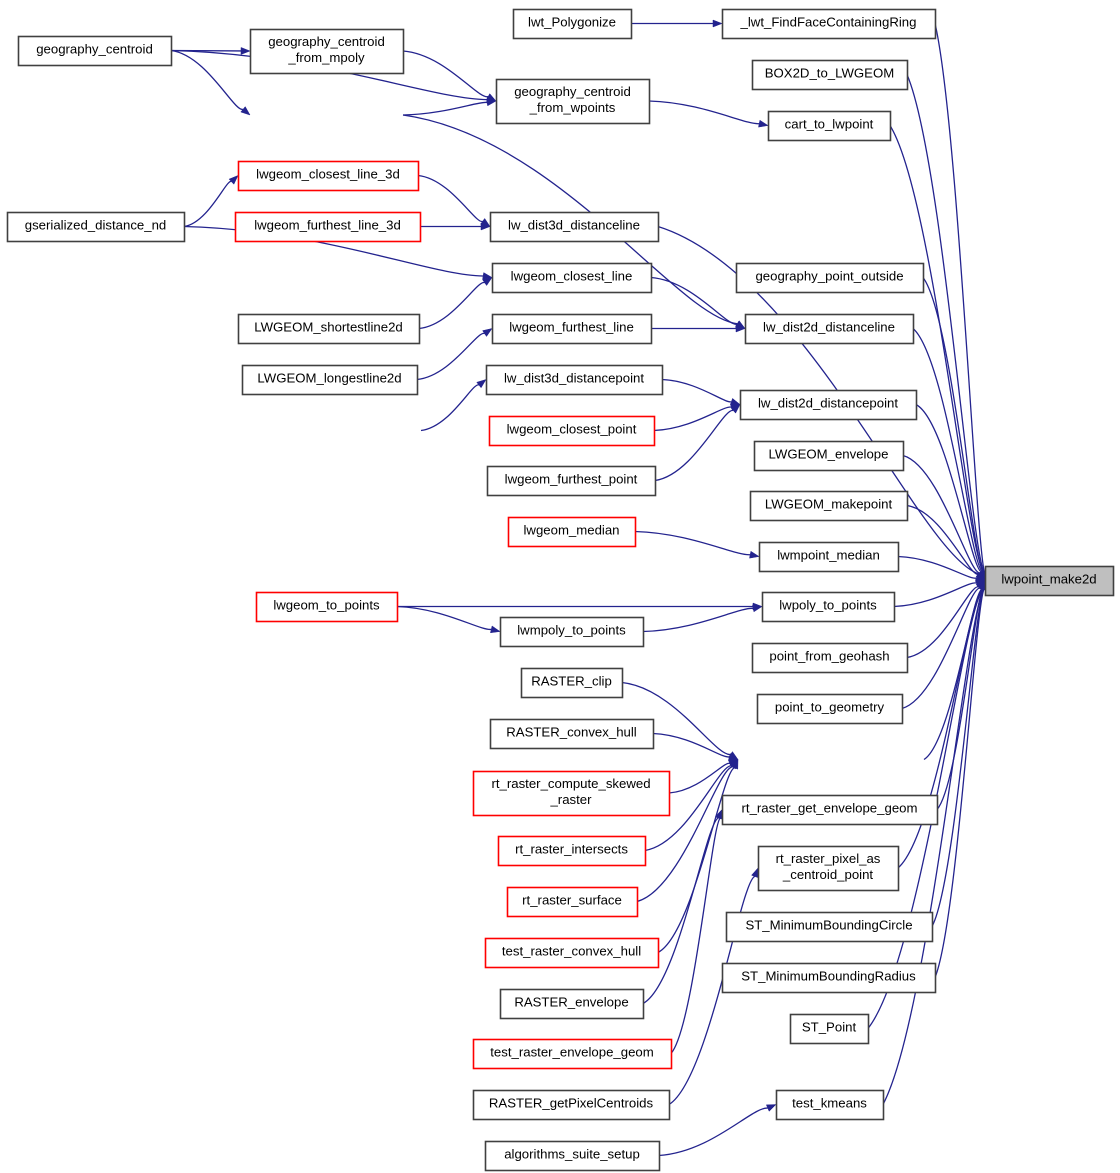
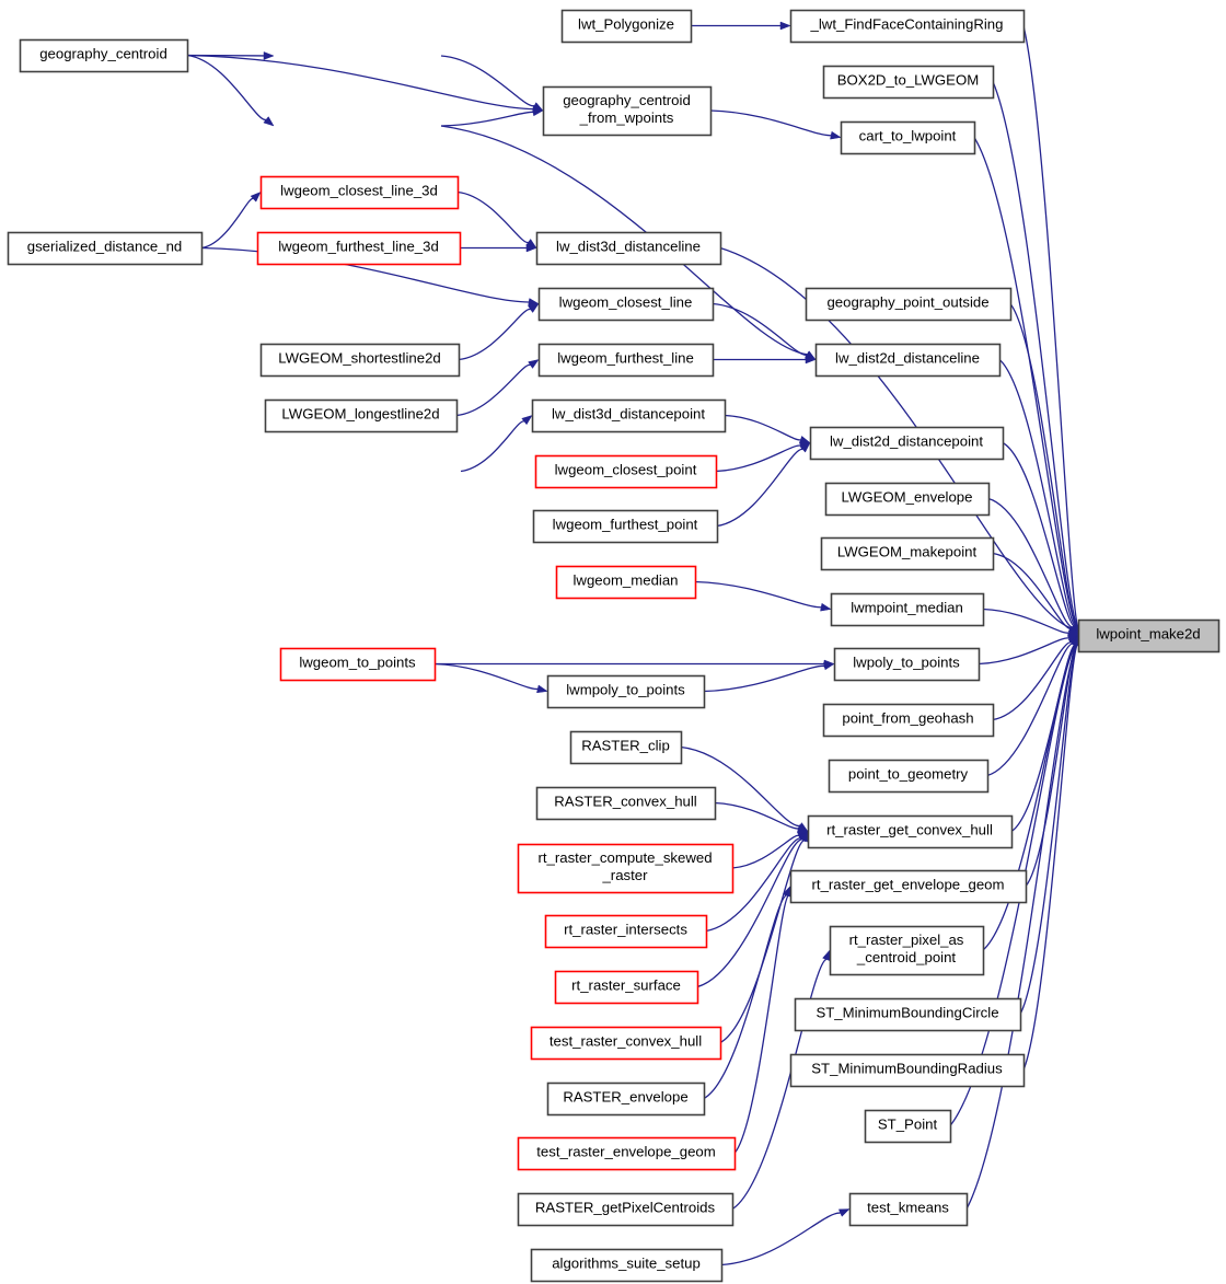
  geography_centroid
- geography_centroid _from_mpoly
  geography_centroid _from_wpoints
  lwt_Polygonize
  _lwt_FindFaceContainingRing
  BOX2D_to_LWGEOM
  cart_to_lwpoint
  lwgeom_closest_line_3d
  gserialized_distance_nd
  lwgeom_furthest_line_3d
  lw_dist3d_distanceline
  lwgeom_closest_line
  geography_point_outside
  LWGEOM_shortestline2d
  lwgeom_furthest_line
  lw_dist2d_distanceline
  LWGEOM_longestline2d
  lw_dist3d_distancepoint
  lw_dist2d_distancepoint
  lwgeom_closest_point
  LWGEOM_envelope
  lwgeom_furthest_point
  LWGEOM_makepoint
  lwgeom_median
  lwmpoint_median
  lwpoint_make2d
  lwgeom_to_points
  lwpoly_to_points
  lwmpoly_to_points
  point_from_geohash
  RASTER_clip
  point_to_geometry
  RASTER_convex_hull
+ rt_raster_get_convex_hull
  rt_raster_compute_skewed _raster
  rt_raster_get_envelope_geom
  rt_raster_intersects
  rt_raster_pixel_as _centroid_point
  rt_raster_surface
  ST_MinimumBoundingCircle
  test_raster_convex_hull
  ST_MinimumBoundingRadius
  RASTER_envelope
  ST_Point
  test_raster_envelope_geom
  RASTER_getPixelCentroids
  test_kmeans
  algorithms_suite_setup
